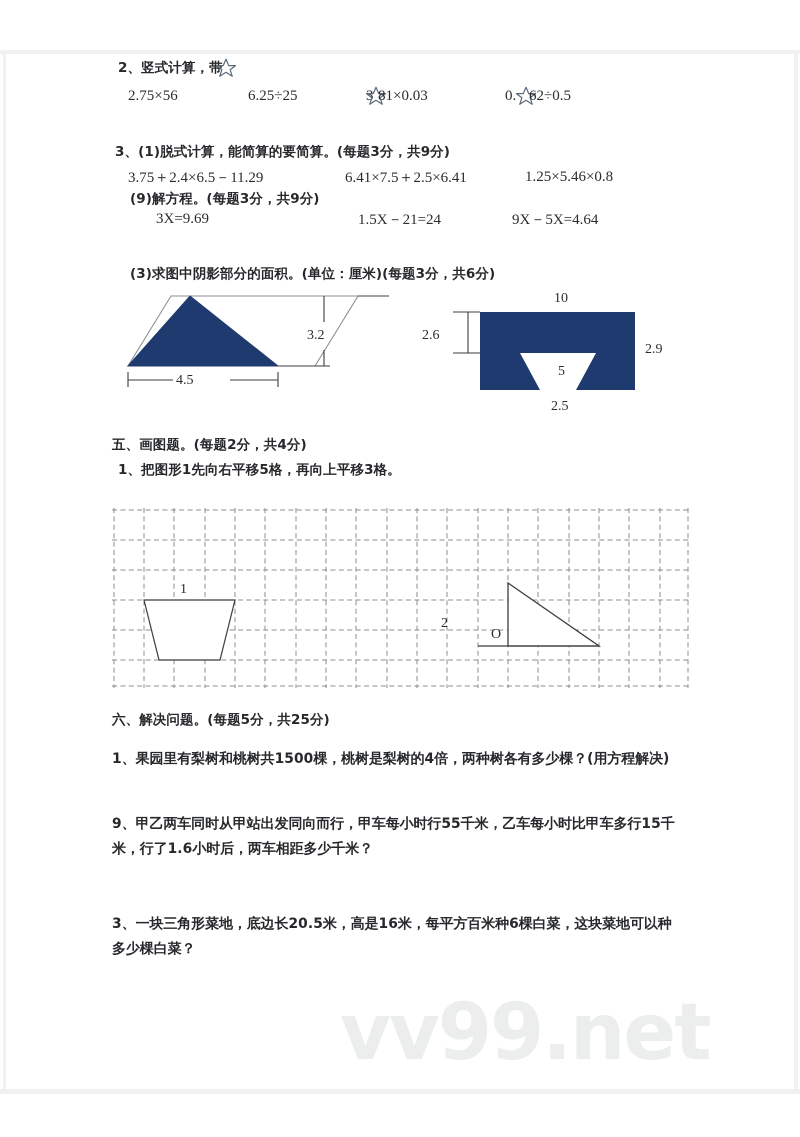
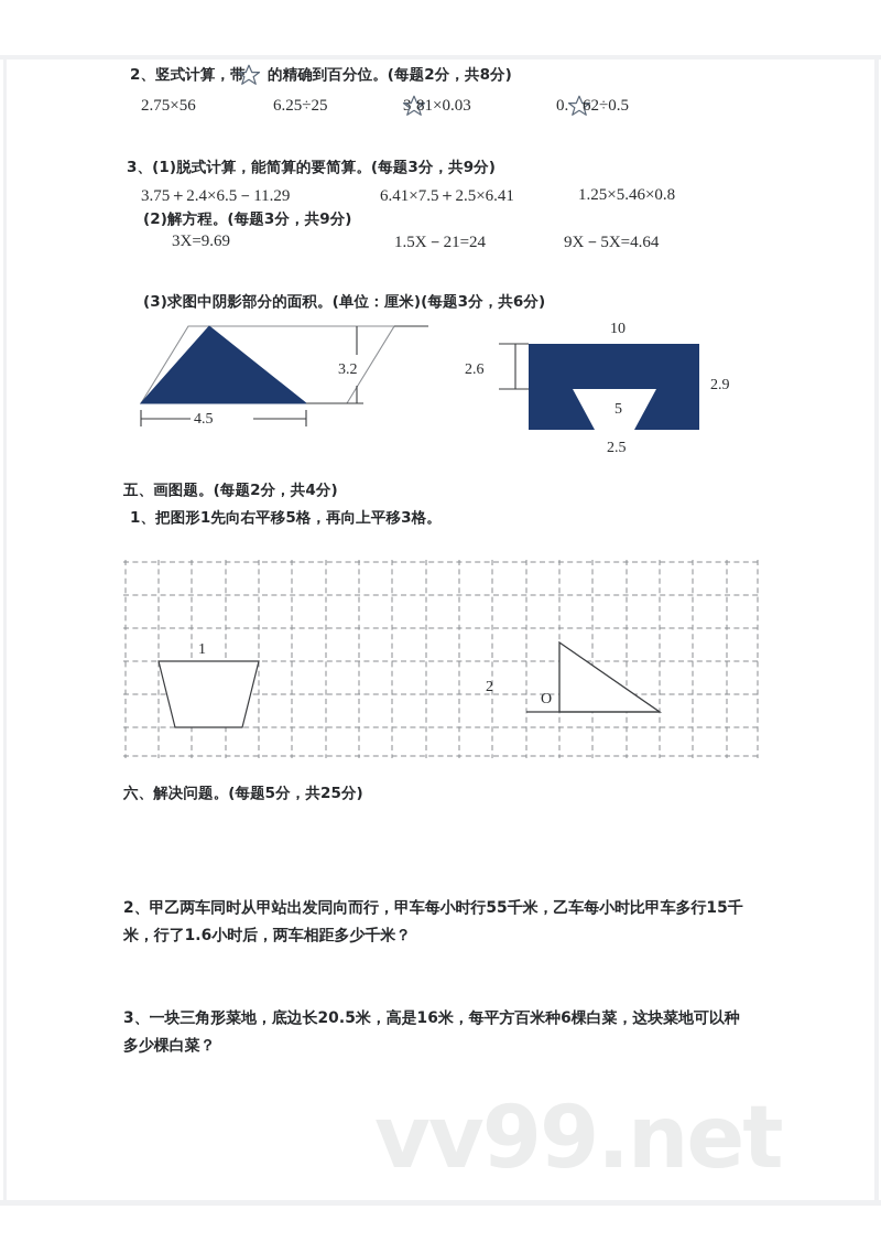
  2、竖式计算，带
+ 的精确到百分位。(每题2分，共8分)
  2.75×56
  6.25÷25
  81×0.03
  0.
  62÷0.5
  3、(1)脱式计算，能简算的要简算。(每题3分，共9分)
  3.75＋2.4×6.5－11.29
  6.41×7.5＋2.5×6.41
  1.25×5.46×0.8
- (9)解方程。(每题3分，共9分)
+ (2)解方程。(每题3分，共9分)
  3X=9.69
  1.5X－21=24
  9X－5X=4.64
  (3)求图中阴影部分的面积。(单位：厘米)(每题3分，共6分)
  4.5
  3.2
  10
  2.9
  2.6
  5
  2.5
  五、画图题。(每题2分，共4分)
  1、把图形1先向右平移5格，再向上平移3格。
  1
  2
  O
  六、解决问题。(每题5分，共25分)
- 1、果园里有梨树和桃树共1500棵，桃树是梨树的4倍，两种树各有多少棵？(用方程解决)
- 9、甲乙两车同时从甲站出发同向而行，甲车每小时行55千米，乙车每小时比甲车多行15千米，行了1.6小时后，两车相距多少千米？
+ 2、甲乙两车同时从甲站出发同向而行，甲车每小时行55千米，乙车每小时比甲车多行15千米，行了1.6小时后，两车相距多少千米？
  3、一块三角形菜地，底边长20.5米，高是16米，每平方百米种6棵白菜，这块菜地可以种多少棵白菜？
